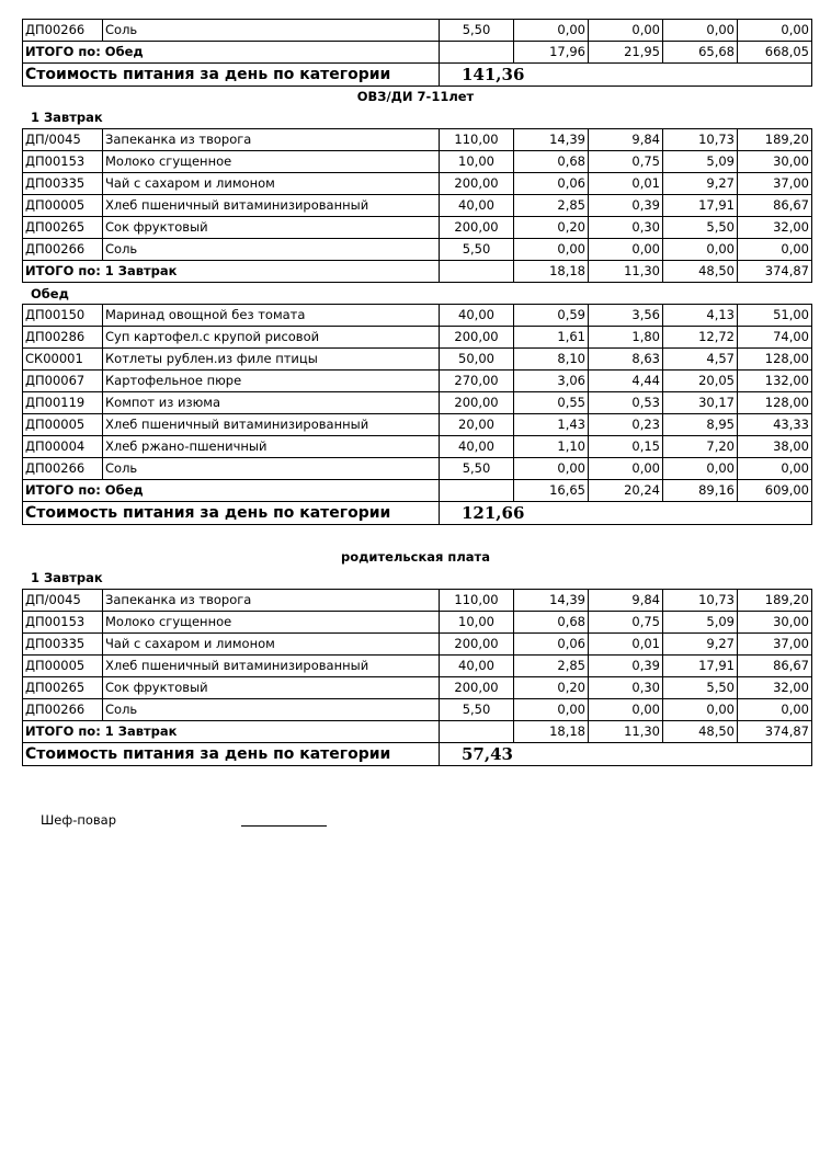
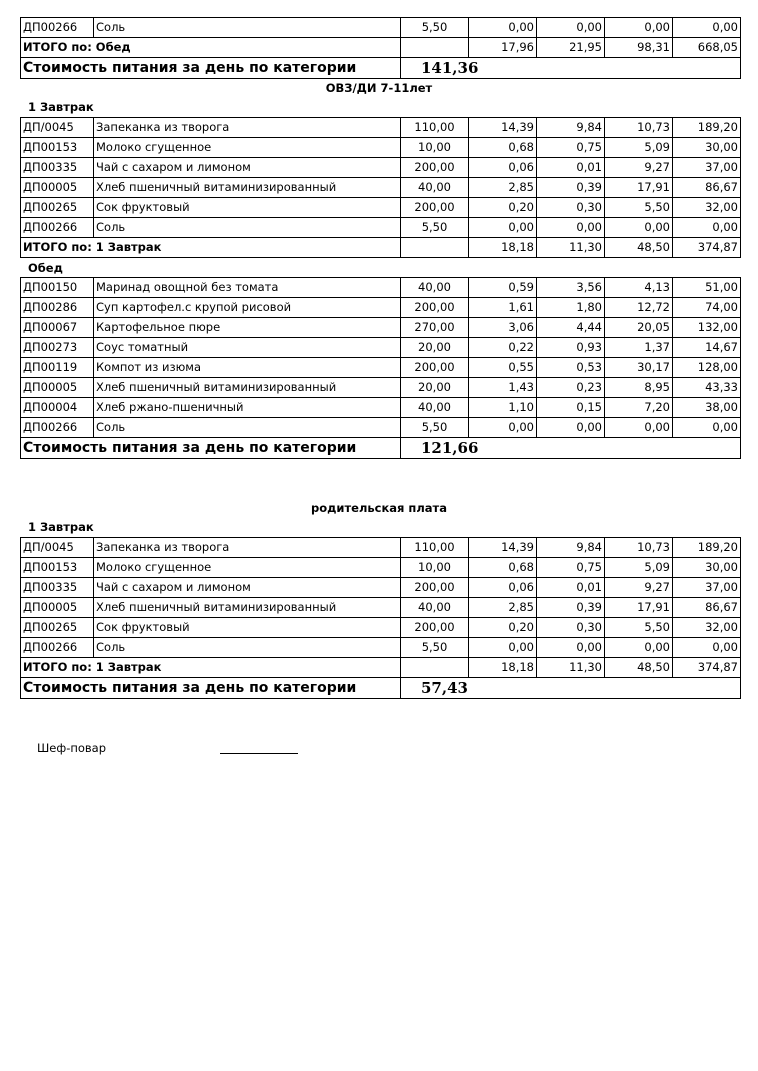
  ДП00266	Соль	5,50	0,00	0,00	0,00	0,00
- ИТОГО по: Обед		17,96	21,95	65,68	668,05
+ ИТОГО по: Обед		17,96	21,95	98,31	668,05
  Стоимость питания за день по категории	141,36
  ОВЗ/ДИ 7-11лет
  1 Завтрак
  ДП/0045	Запеканка из творога	110,00	14,39	9,84	10,73	189,20
  ДП00153	Молоко сгущенное	10,00	0,68	0,75	5,09	30,00
  ДП00335	Чай с сахаром и лимоном	200,00	0,06	0,01	9,27	37,00
  ДП00005	Хлеб пшеничный витаминизированный	40,00	2,85	0,39	17,91	86,67
  ДП00265	Сок фруктовый	200,00	0,20	0,30	5,50	32,00
  ДП00266	Соль	5,50	0,00	0,00	0,00	0,00
  ИТОГО по: 1 Завтрак		18,18	11,30	48,50	374,87
  Обед
  ДП00150	Маринад овощной без томата	40,00	0,59	3,56	4,13	51,00
  ДП00286	Суп картофел.с крупой рисовой	200,00	1,61	1,80	12,72	74,00
- СК00001	Котлеты рублен.из филе птицы	50,00	8,10	8,63	4,57	128,00
  ДП00067	Картофельное пюре	270,00	3,06	4,44	20,05	132,00
+ ДП00273	Соус томатный	20,00	0,22	0,93	1,37	14,67
  ДП00119	Компот из изюма	200,00	0,55	0,53	30,17	128,00
  ДП00005	Хлеб пшеничный витаминизированный	20,00	1,43	0,23	8,95	43,33
  ДП00004	Хлеб ржано-пшеничный	40,00	1,10	0,15	7,20	38,00
  ДП00266	Соль	5,50	0,00	0,00	0,00	0,00
- ИТОГО по: Обед		16,65	20,24	89,16	609,00
  Стоимость питания за день по категории	121,66
  родительская плата
  1 Завтрак
  ДП/0045	Запеканка из творога	110,00	14,39	9,84	10,73	189,20
  ДП00153	Молоко сгущенное	10,00	0,68	0,75	5,09	30,00
  ДП00335	Чай с сахаром и лимоном	200,00	0,06	0,01	9,27	37,00
  ДП00005	Хлеб пшеничный витаминизированный	40,00	2,85	0,39	17,91	86,67
  ДП00265	Сок фруктовый	200,00	0,20	0,30	5,50	32,00
  ДП00266	Соль	5,50	0,00	0,00	0,00	0,00
  ИТОГО по: 1 Завтрак		18,18	11,30	48,50	374,87
  Стоимость питания за день по категории	57,43
  Шеф-повар
